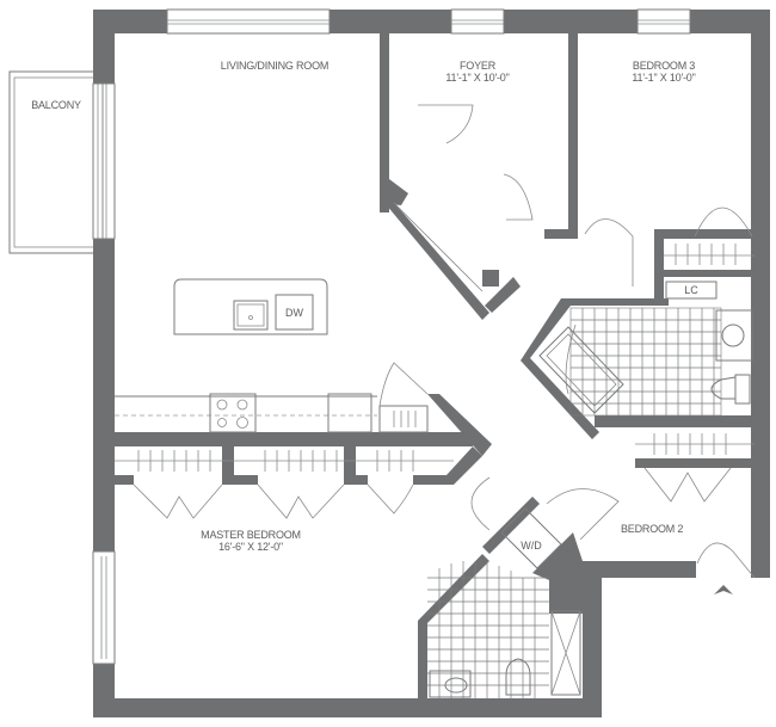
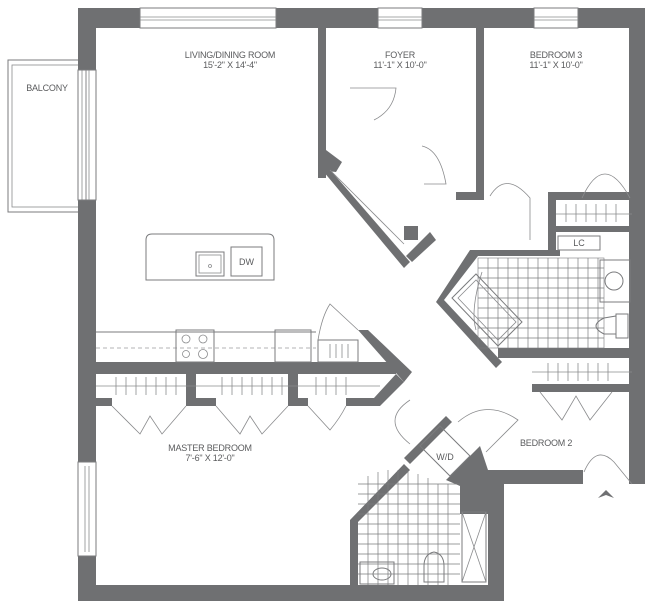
  LIVING/DINING ROOM
+ 15'-2" X 14'-4"
  FOYER
  11'-1" X 10'-0"
  BEDROOM 3
  11'-1" X 10'-0"
  MASTER BEDROOM
- 16'-6" X 12'-0"
+ 7'-6" X 12'-0"
  BALCONY
  BEDROOM 2
  DW
  LC
  W/D
